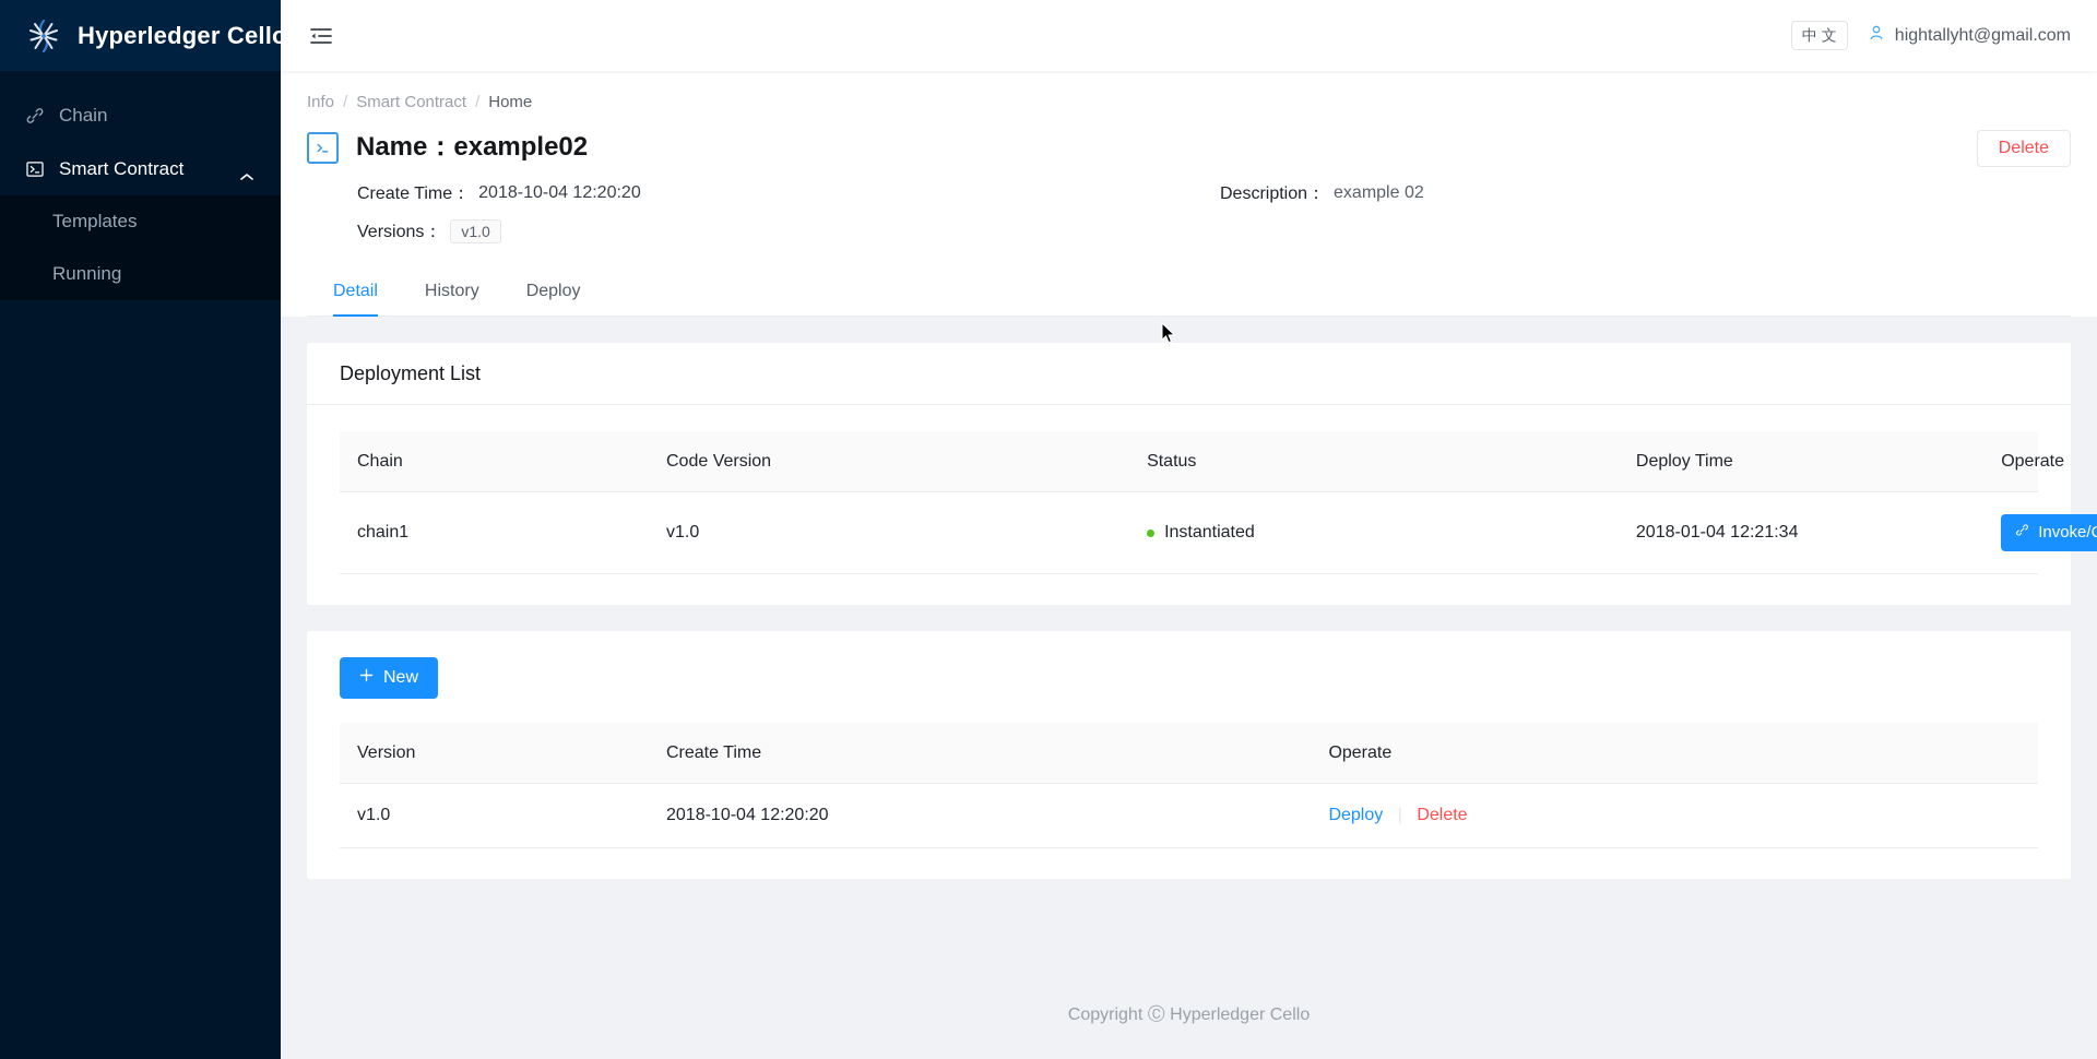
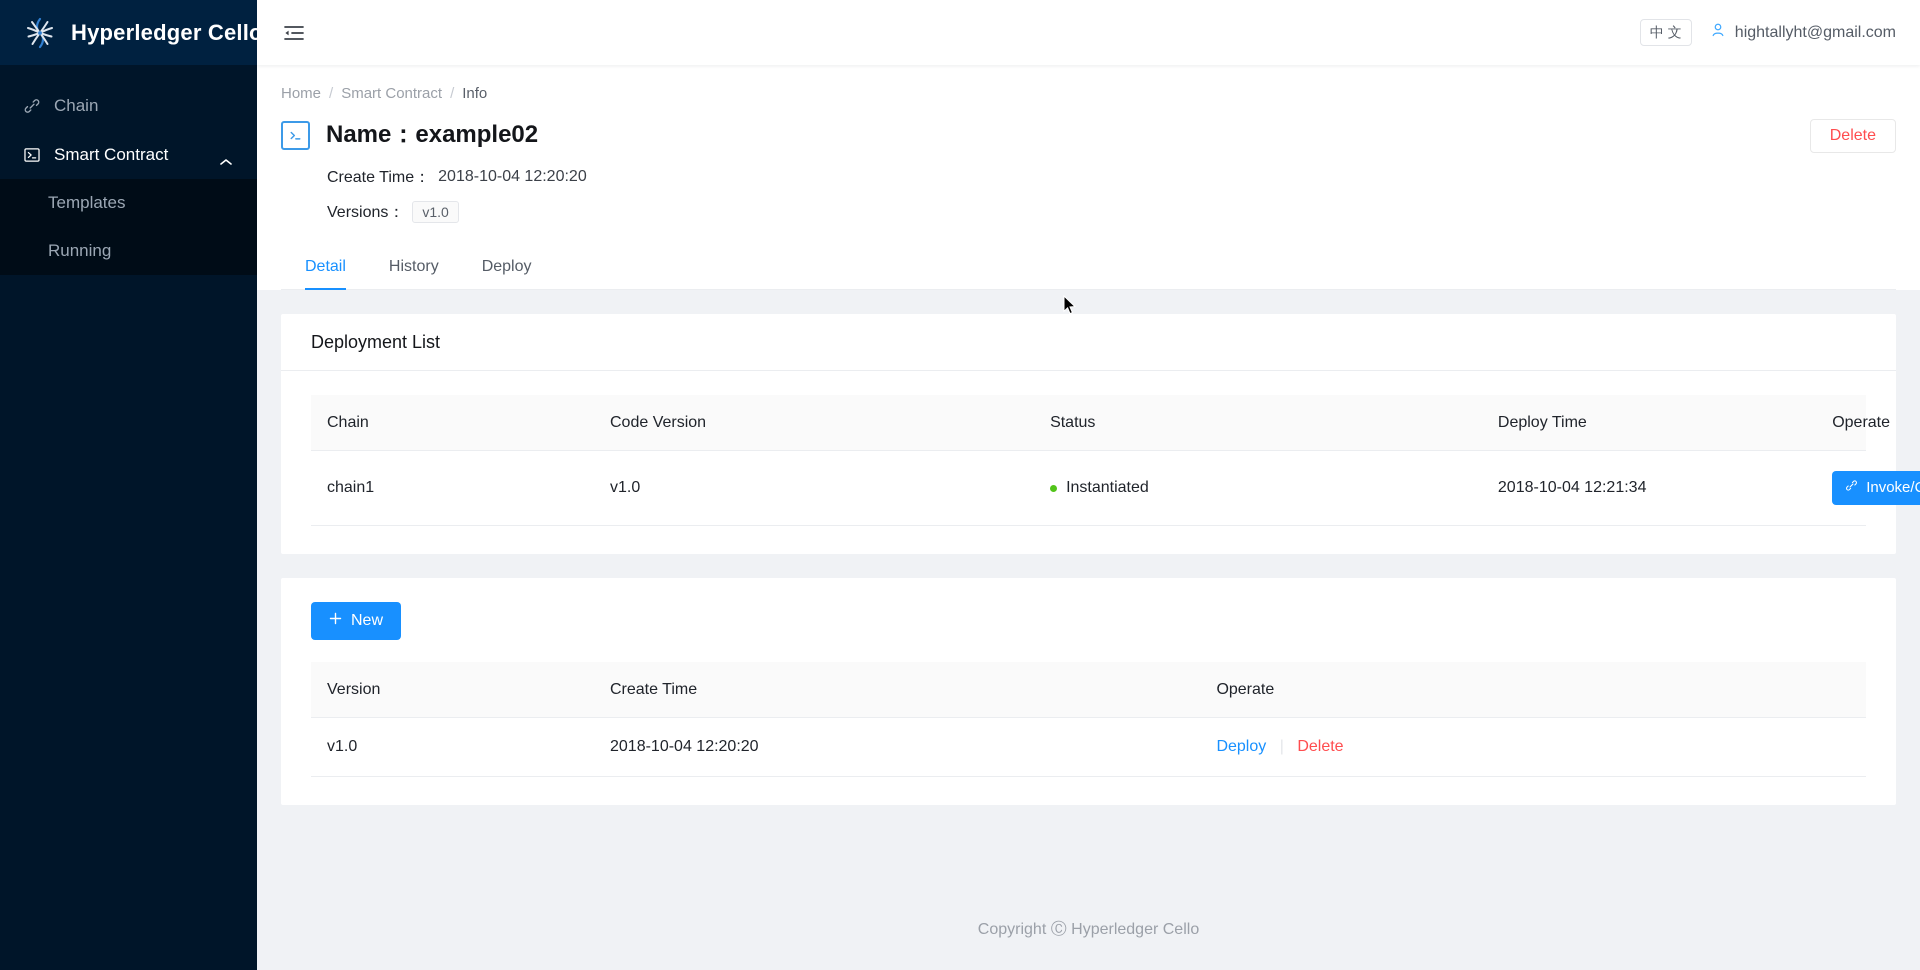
  Hyperledger Cello
  Chain
  Smart Contract
  Templates
  Running
  中 文
  hightallyht@gmail.com
- Info
+ Home
  /
  Smart Contract
  /
- Home
+ Info
  Name：example02
  Delete
  Create Time：
  2018-10-04 12:20:20
  Versions：
  v1.0
- Description：
- example 02
  Detail
  History
  Deploy
  Deployment List
  Chain	Code Version	Status	Deploy Time	Operate
- chain1	v1.0	Instantiated	2018-01-04 12:21:34	Invoke/
+ chain1	v1.0	Instantiated	2018-10-04 12:21:34	Invoke/
  New
  Version	Create Time	Operate
  v1.0	2018-10-04 12:20:20	Deploy Delete
  Copyright Ⓒ Hyperledger Cello
